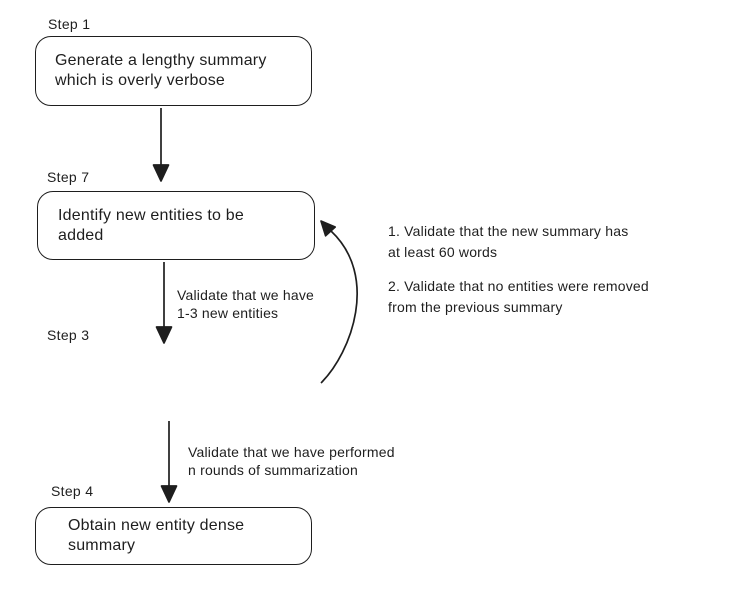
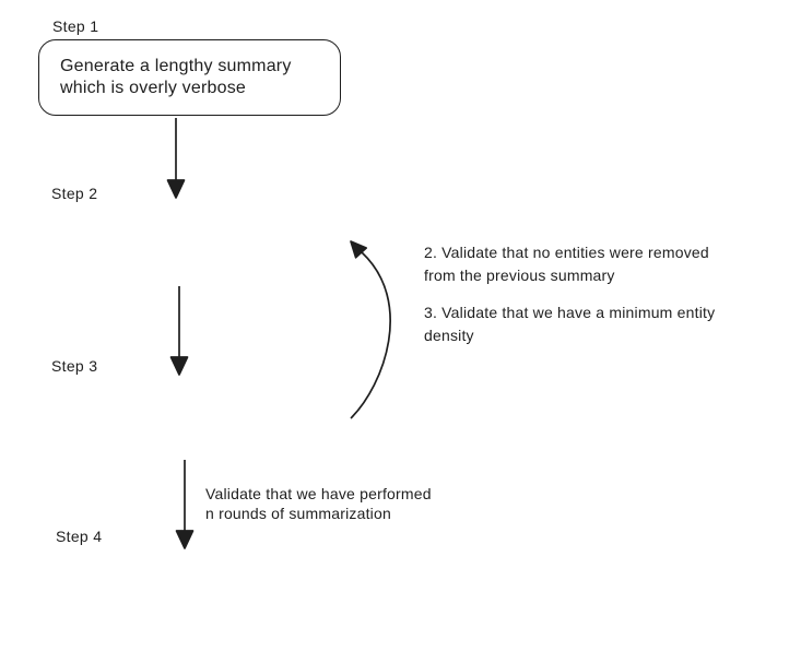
  Step 1
  Generate a lengthy summary
  which is overly verbose
- Step 7
+ Step 2
- Identify new entities to be
- added
  Step 3
  Step 4
- Obtain new entity dense
- summary
- Validate that we have
- 1-3 new entities
  Validate that we have performed
  n rounds of summarization
- 1. Validate that the new summary has
- at least 60 words
  2. Validate that no entities were removed
  from the previous summary
+ 3. Validate that we have a minimum entity
+ density
